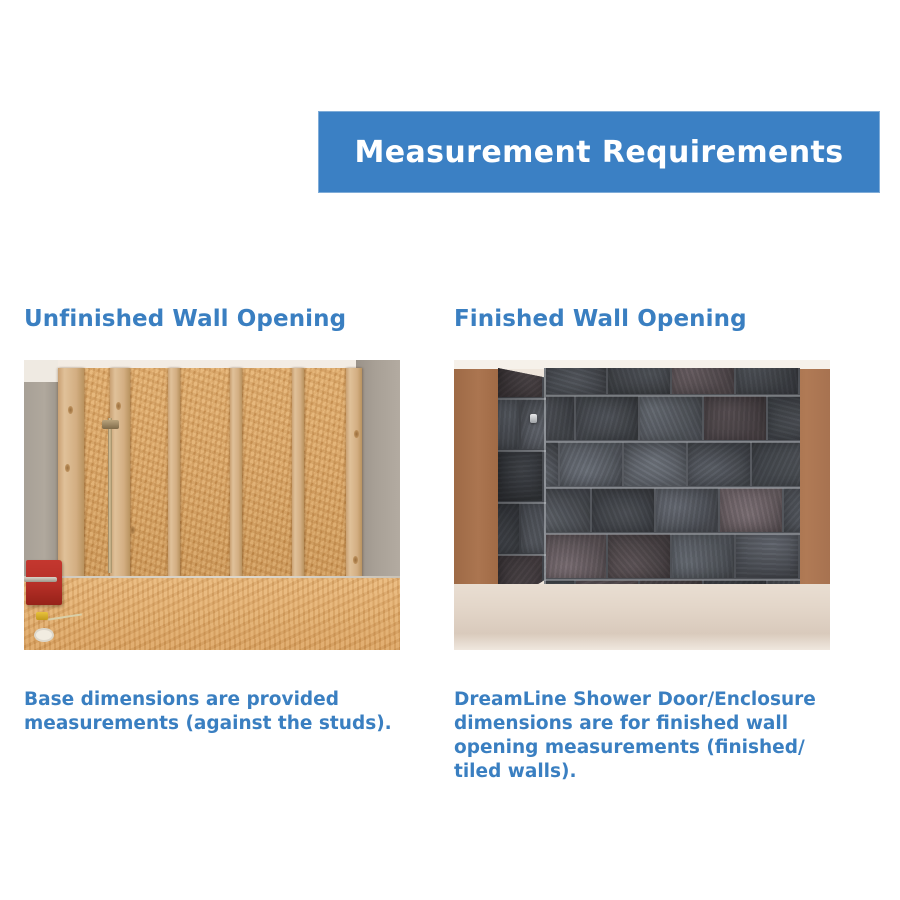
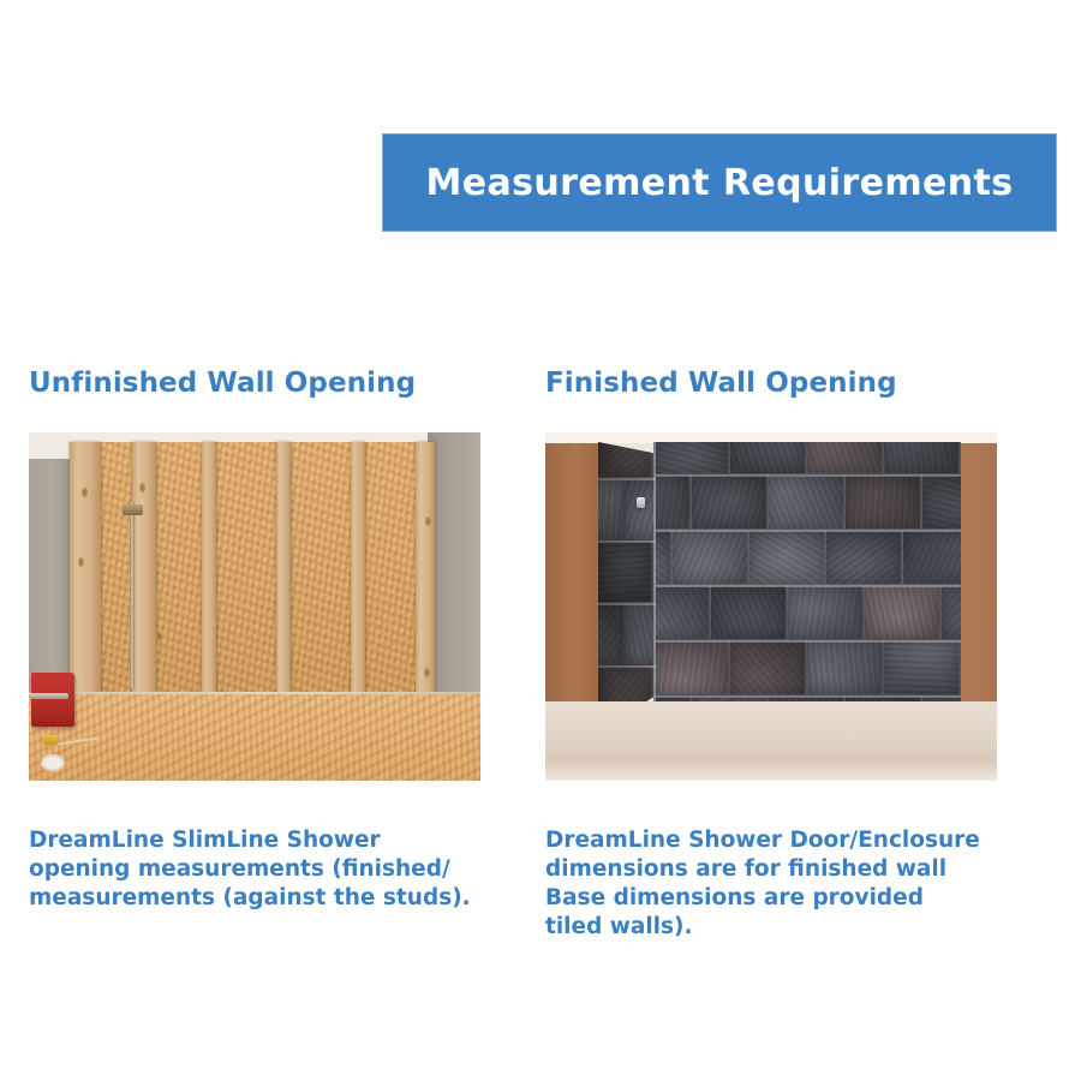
  Measurement Requirements
  Unfinished Wall Opening
  Finished Wall Opening
+ DreamLine SlimLine Shower
- Base dimensions are provided
+ opening measurements (finished/
  measurements (against the studs).
  DreamLine Shower Door/Enclosure
  dimensions are for finished wall
- opening measurements (finished/
+ Base dimensions are provided
  tiled walls).
